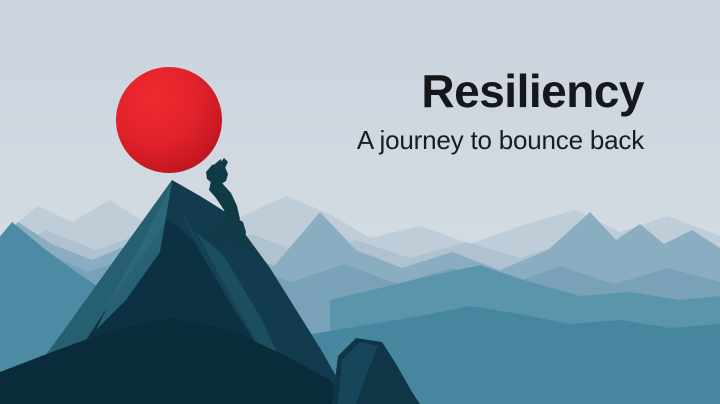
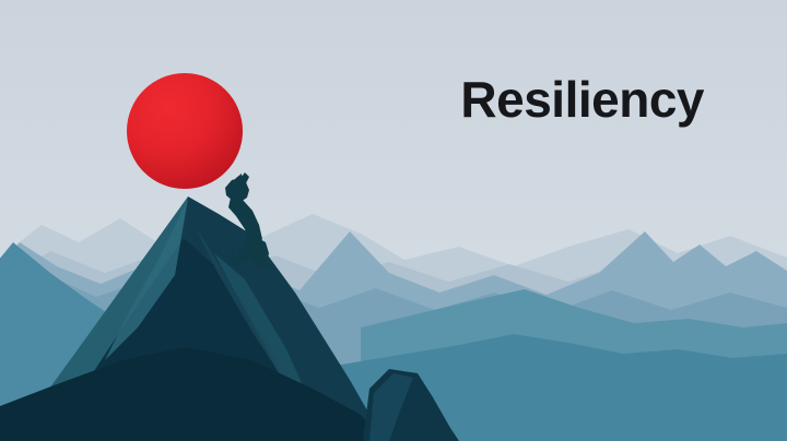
  Resiliency
- A journey to bounce back
